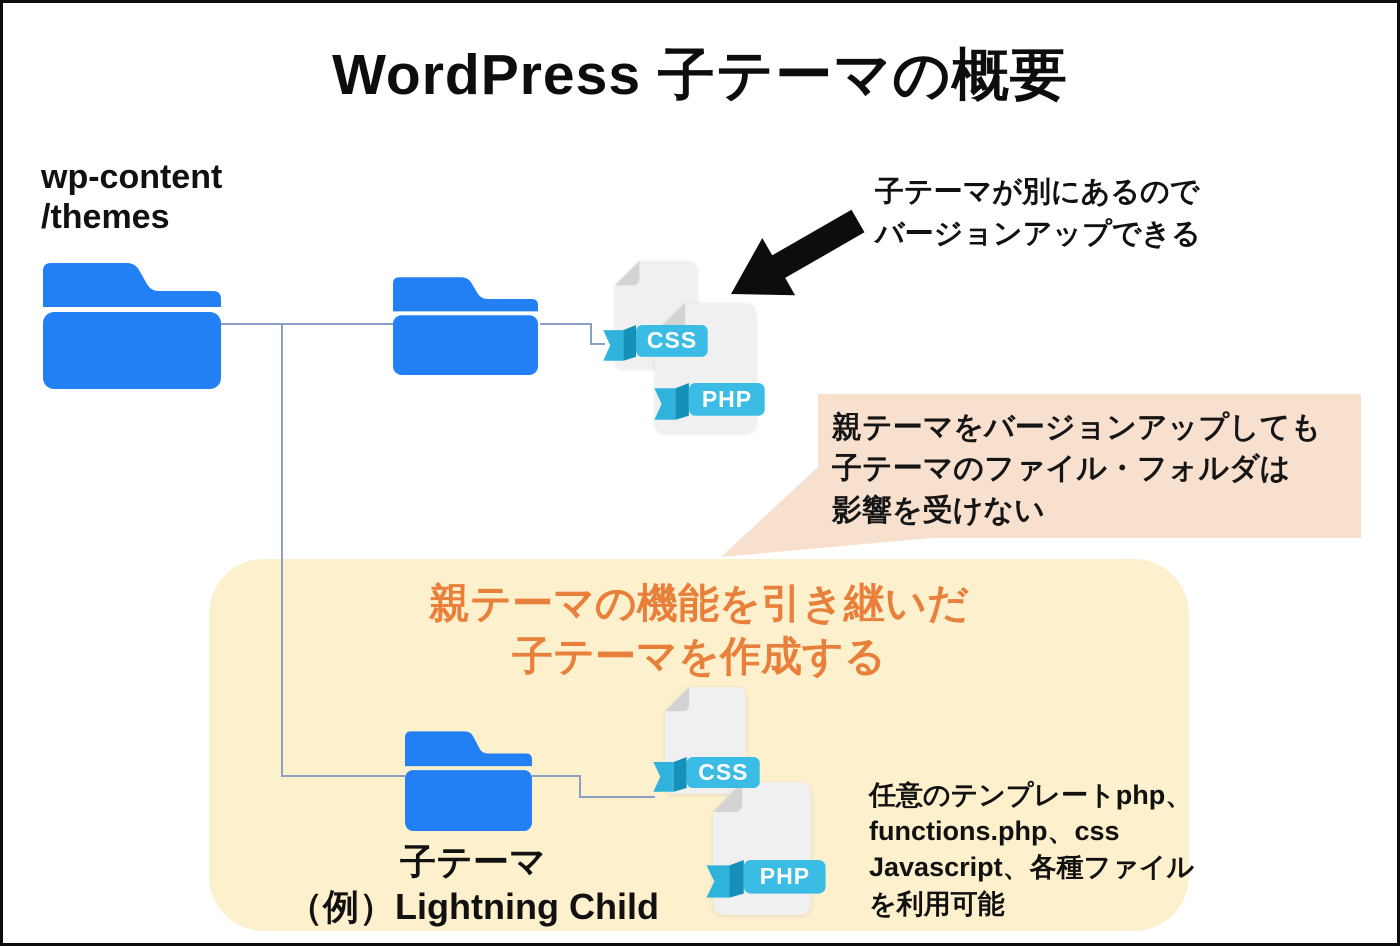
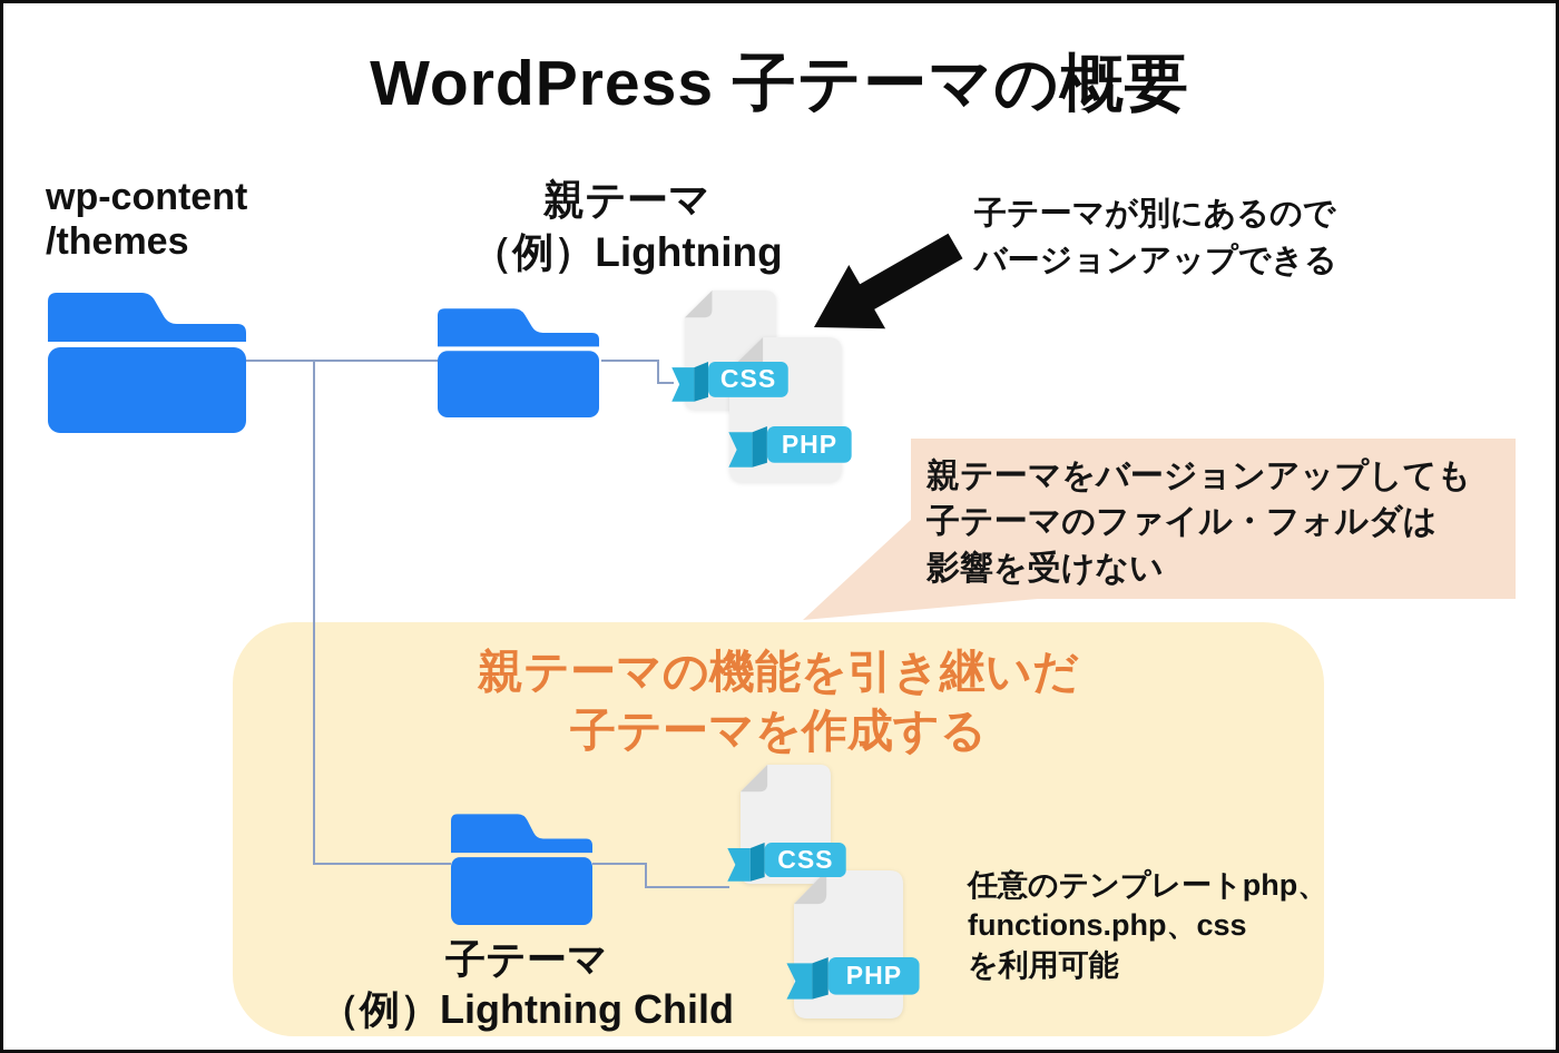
  親テーマをバージョンアップしても
  子テーマのファイル・フォルダは
  影響を受けない
  WordPress 子テーマの概要
  wp-content
  /themes
+ 親テーマ
+ （例）Lightning
  CSS
  PHP
  子テーマが別にあるので
  バージョンアップできる
  親テーマの機能を引き継いだ
  子テーマを作成する
  子テーマ
  （例）Lightning Child
  CSS
  PHP
  任意のテンプレートphp、
  functions.php、css
- Javascript、各種ファイル
  を利用可能
